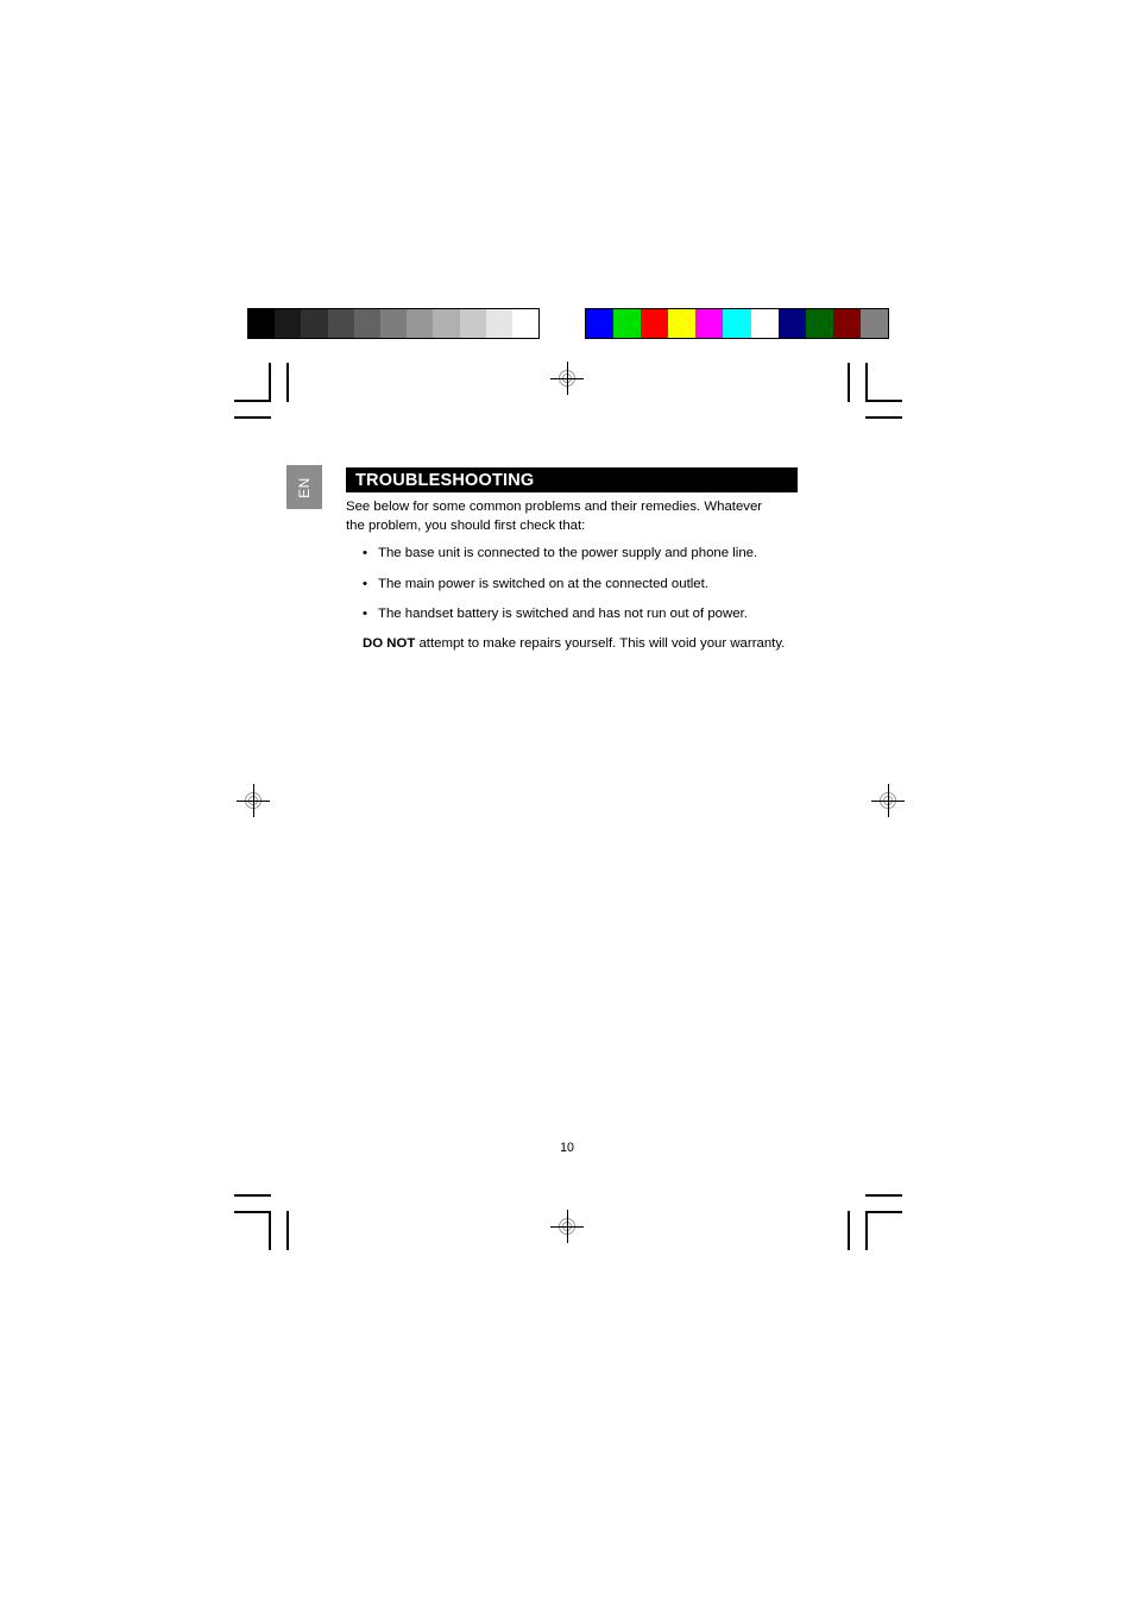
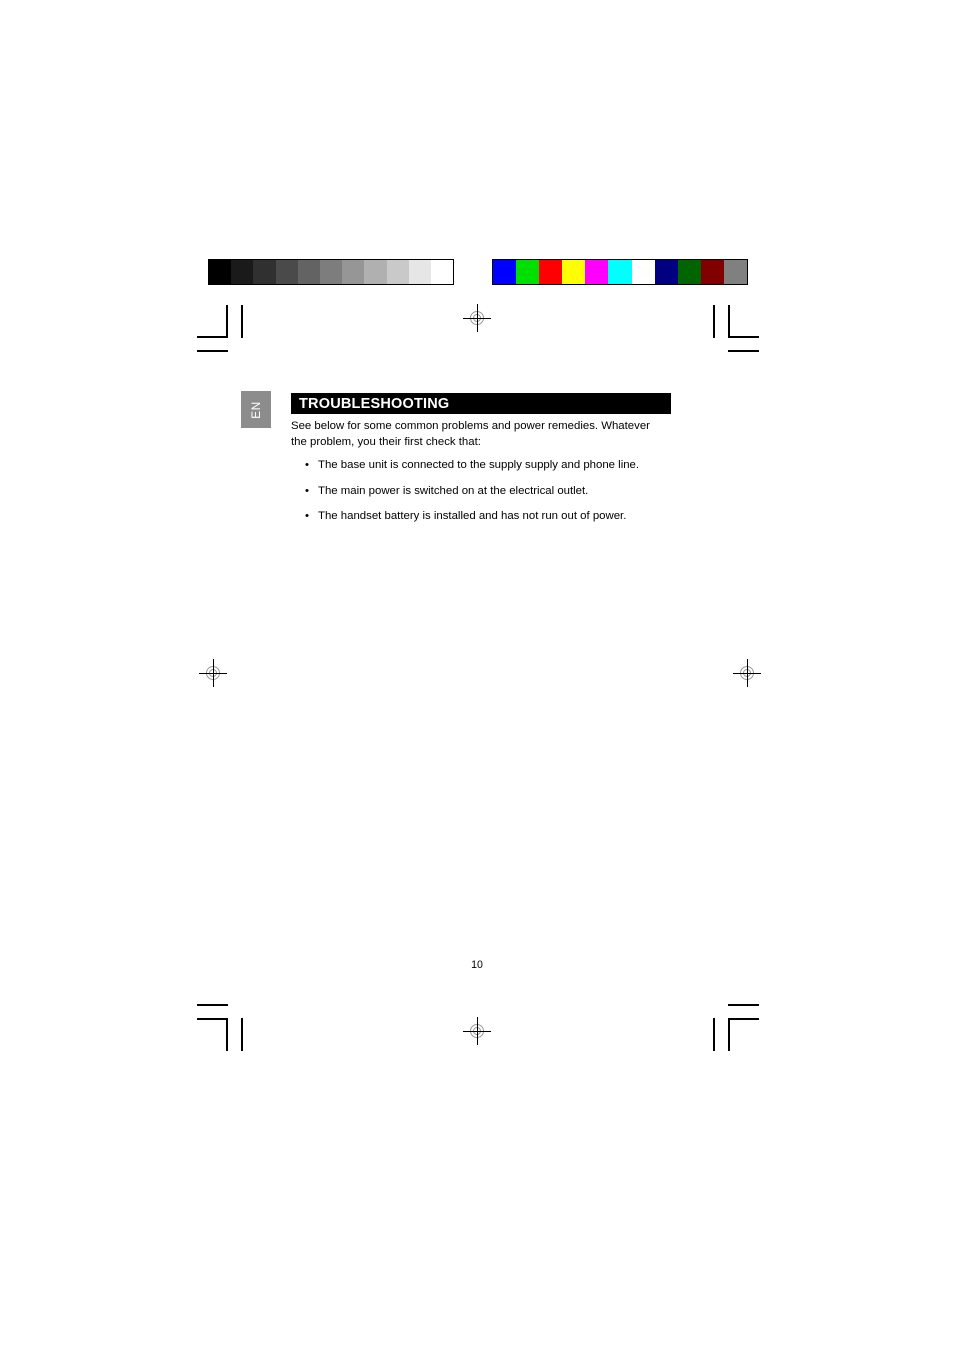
  TROUBLESHOOTING
- See below for some common problems and their remedies. Whatever
+ See below for some common problems and power remedies. Whatever
- the problem, you should first check that:
+ the problem, you their first check that:
  •
- The base unit is connected to the power supply and phone line.
+ The base unit is connected to the supply supply and phone line.
  •
- The main power is switched on at the connected outlet.
+ The main power is switched on at the electrical outlet.
  •
- The handset battery is switched and has not run out of power.
+ The handset battery is installed and has not run out of power.
- DO NOT attempt to make repairs yourself. This will void your warranty.
  10
